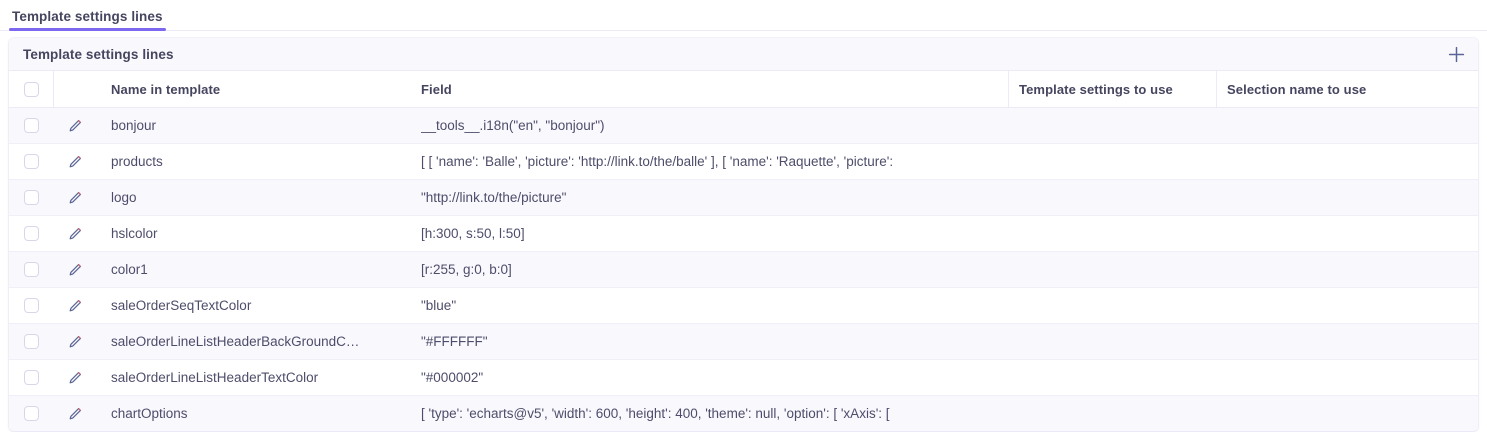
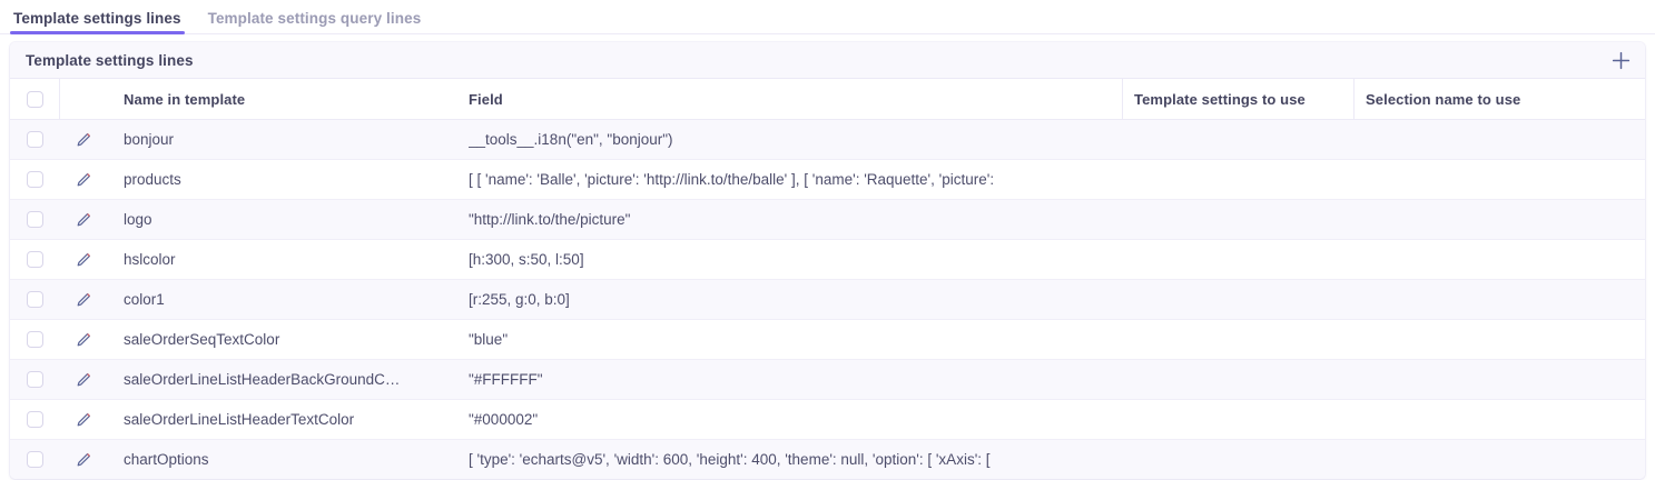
  Template settings lines
+ Template settings query lines
  Template settings lines
  		Name in template	Field	Template settings to use	Selection name to use
  		bonjour	__tools__.i18n("en", "bonjour")
  		products	[ [ 'name': 'Balle', 'picture': 'http://link.to/the/balle' ], [ 'name': 'Raquette', 'picture':
  		logo	"http://link.to/the/picture"
  		hslcolor	[h:300, s:50, l:50]
  		color1	[r:255, g:0, b:0]
  		saleOrderSeqTextColor	"blue"
  		saleOrderLineListHeaderBackGroundC…	"#FFFFFF"
  		saleOrderLineListHeaderTextColor	"#000002"
  		chartOptions	[ 'type': 'echarts@v5', 'width': 600, 'height': 400, 'theme': null, 'option': [ 'xAxis': [
